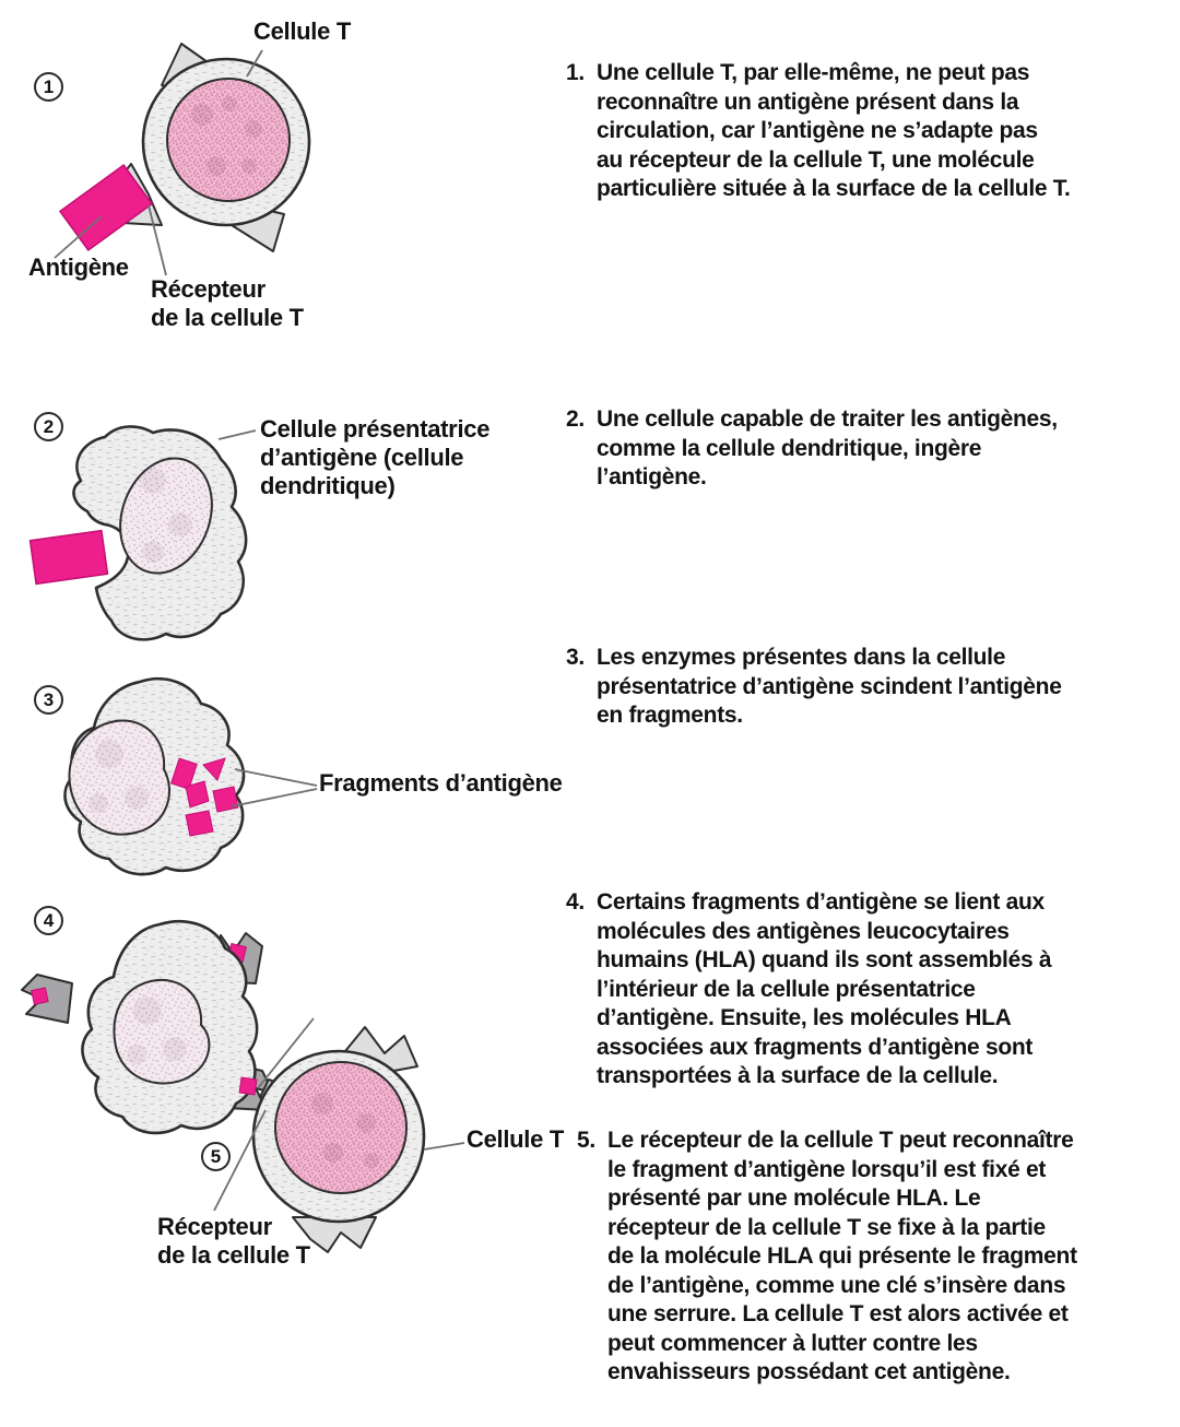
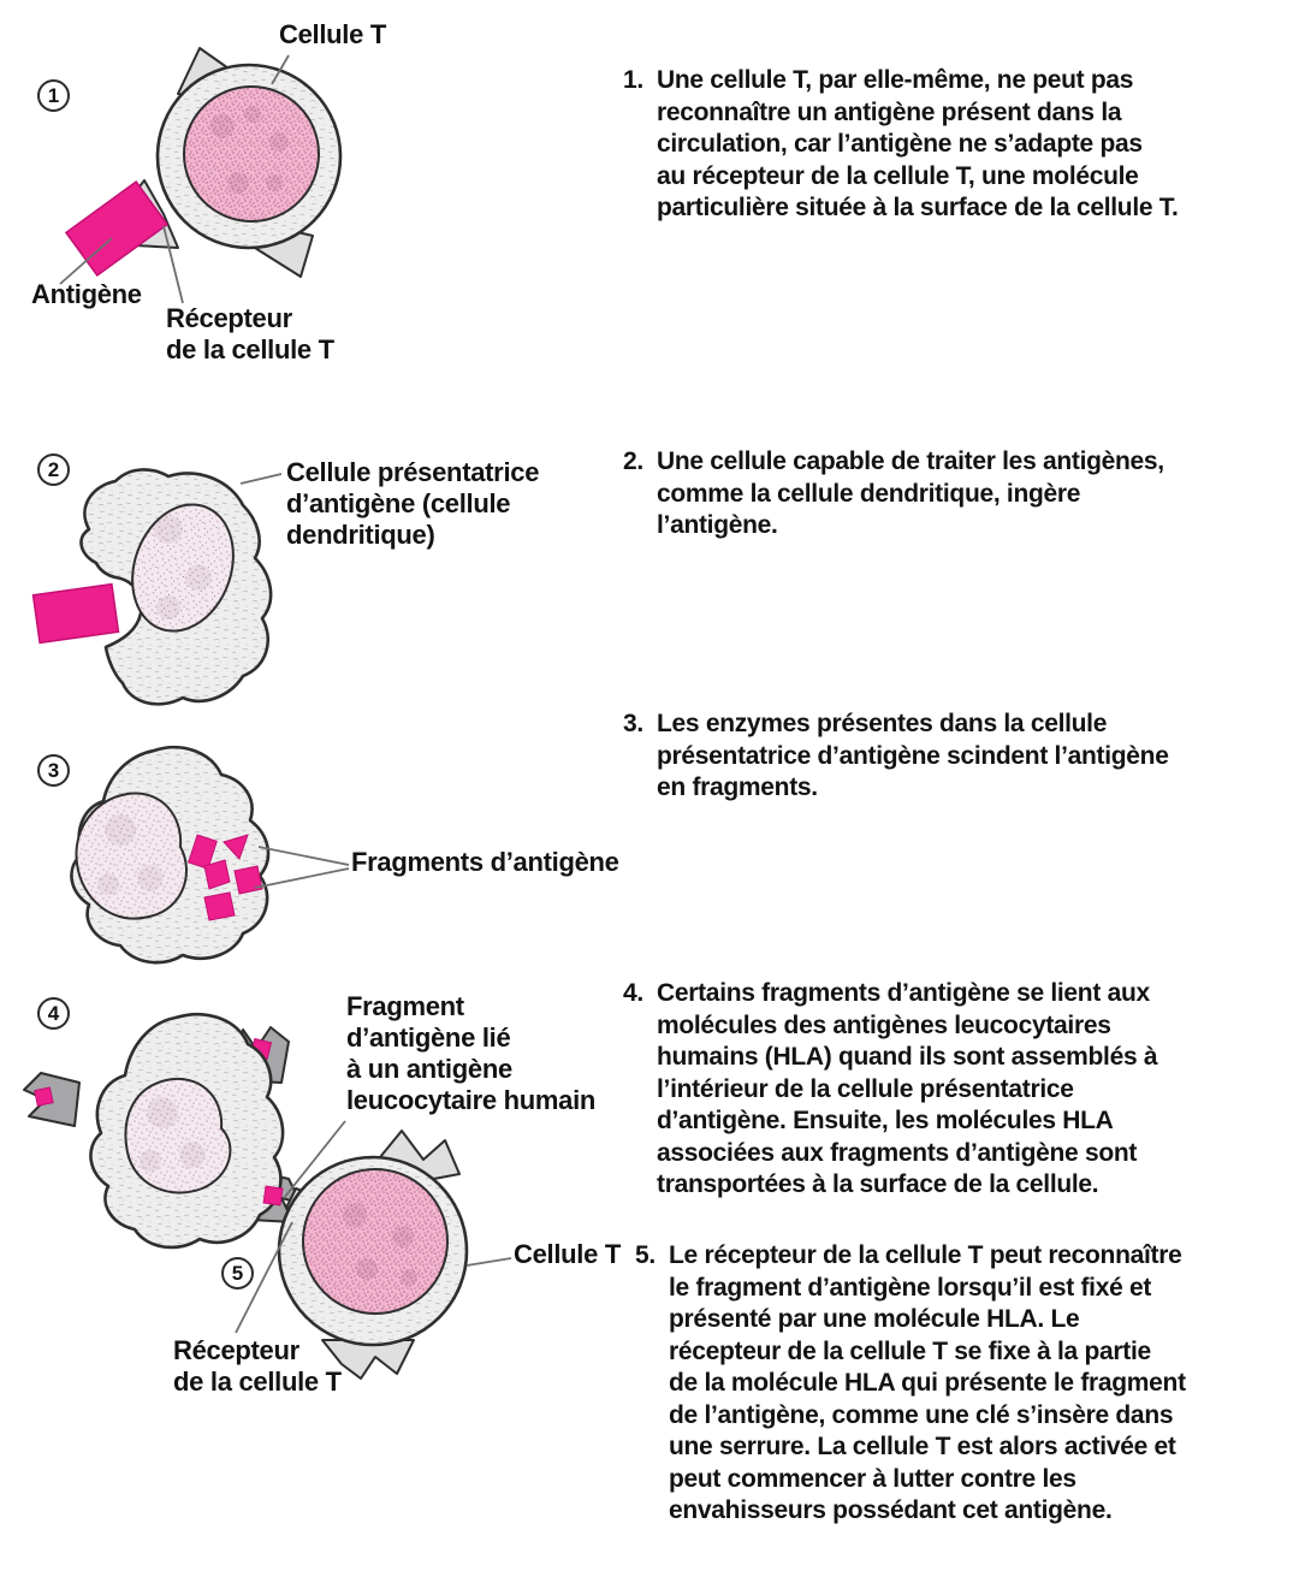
  1
  2
  3
  4
  5
  Cellule T
  Antigène
  Récepteur
  de la cellule T
  Cellule présentatrice
  d’antigène (cellule
  dendritique)
  Fragments d’antigène
+ Fragment
+ d’antigène lié
+ à un antigène
+ leucocytaire humain
  Cellule T
  Récepteur
  de la cellule T
  1.
  Une cellule T, par elle-même, ne peut pas
  reconnaître un antigène présent dans la
  circulation, car l’antigène ne s’adapte pas
  au récepteur de la cellule T, une molécule
  particulière située à la surface de la cellule T.
  2.
  Une cellule capable de traiter les antigènes,
  comme la cellule dendritique, ingère
  l’antigène.
  3.
  Les enzymes présentes dans la cellule
  présentatrice d’antigène scindent l’antigène
  en fragments.
  4.
  Certains fragments d’antigène se lient aux
  molécules des antigènes leucocytaires
  humains (HLA) quand ils sont assemblés à
  l’intérieur de la cellule présentatrice
  d’antigène. Ensuite, les molécules HLA
  associées aux fragments d’antigène sont
  transportées à la surface de la cellule.
  5.
  Le récepteur de la cellule T peut reconnaître
  le fragment d’antigène lorsqu’il est fixé et
  présenté par une molécule HLA. Le
  récepteur de la cellule T se fixe à la partie
  de la molécule HLA qui présente le fragment
  de l’antigène, comme une clé s’insère dans
  une serrure. La cellule T est alors activée et
  peut commencer à lutter contre les
  envahisseurs possédant cet antigène.
